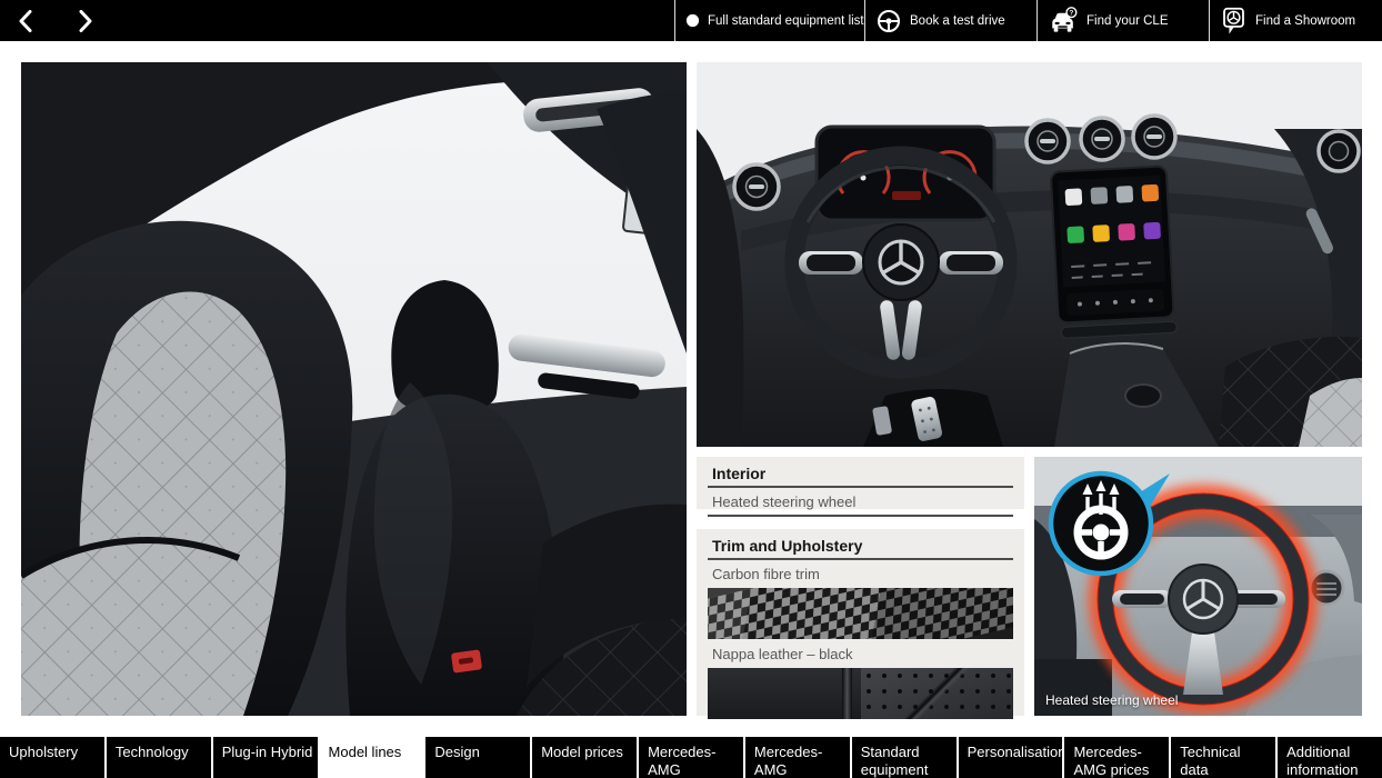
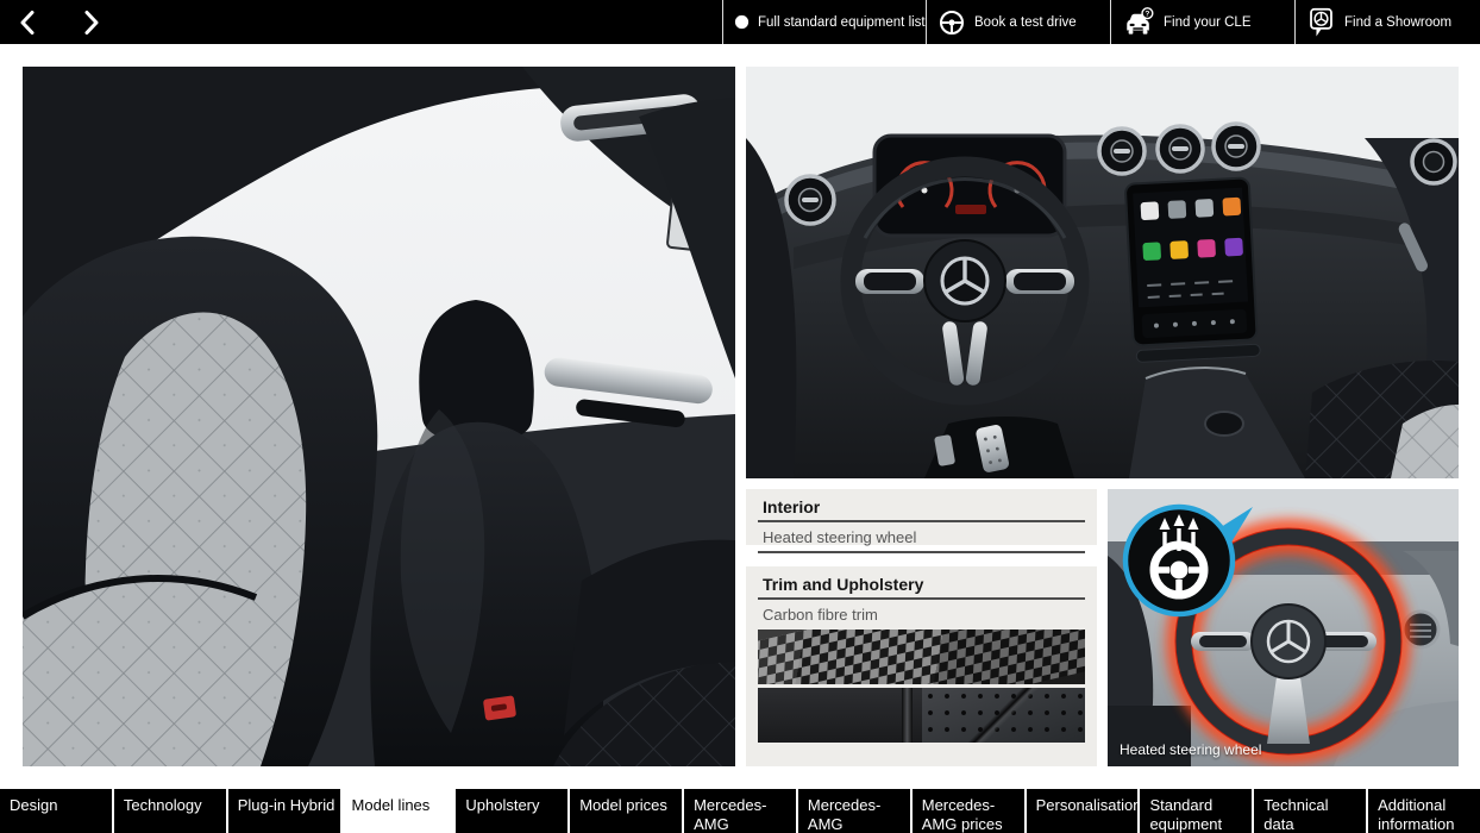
  Full standard equipment list
  Book a test drive
  Find your CLE
  Find a Showroom
  Interior
  Heated steering wheel
  Trim and Upholstery
  Carbon fibre trim
- Nappa leather – black
  Heated steering wheel
- Upholstery
+ Design
  Technology
  Plug-in Hybrid
  Model lines
- Design
+ Upholstery
  Model prices
  Mercedes-AMG
- Standard equipment
+ Mercedes-AMG prices
  Personalisatio
- Mercedes-AMG prices
+ Standard equipment
  Technical data
  Additional information
